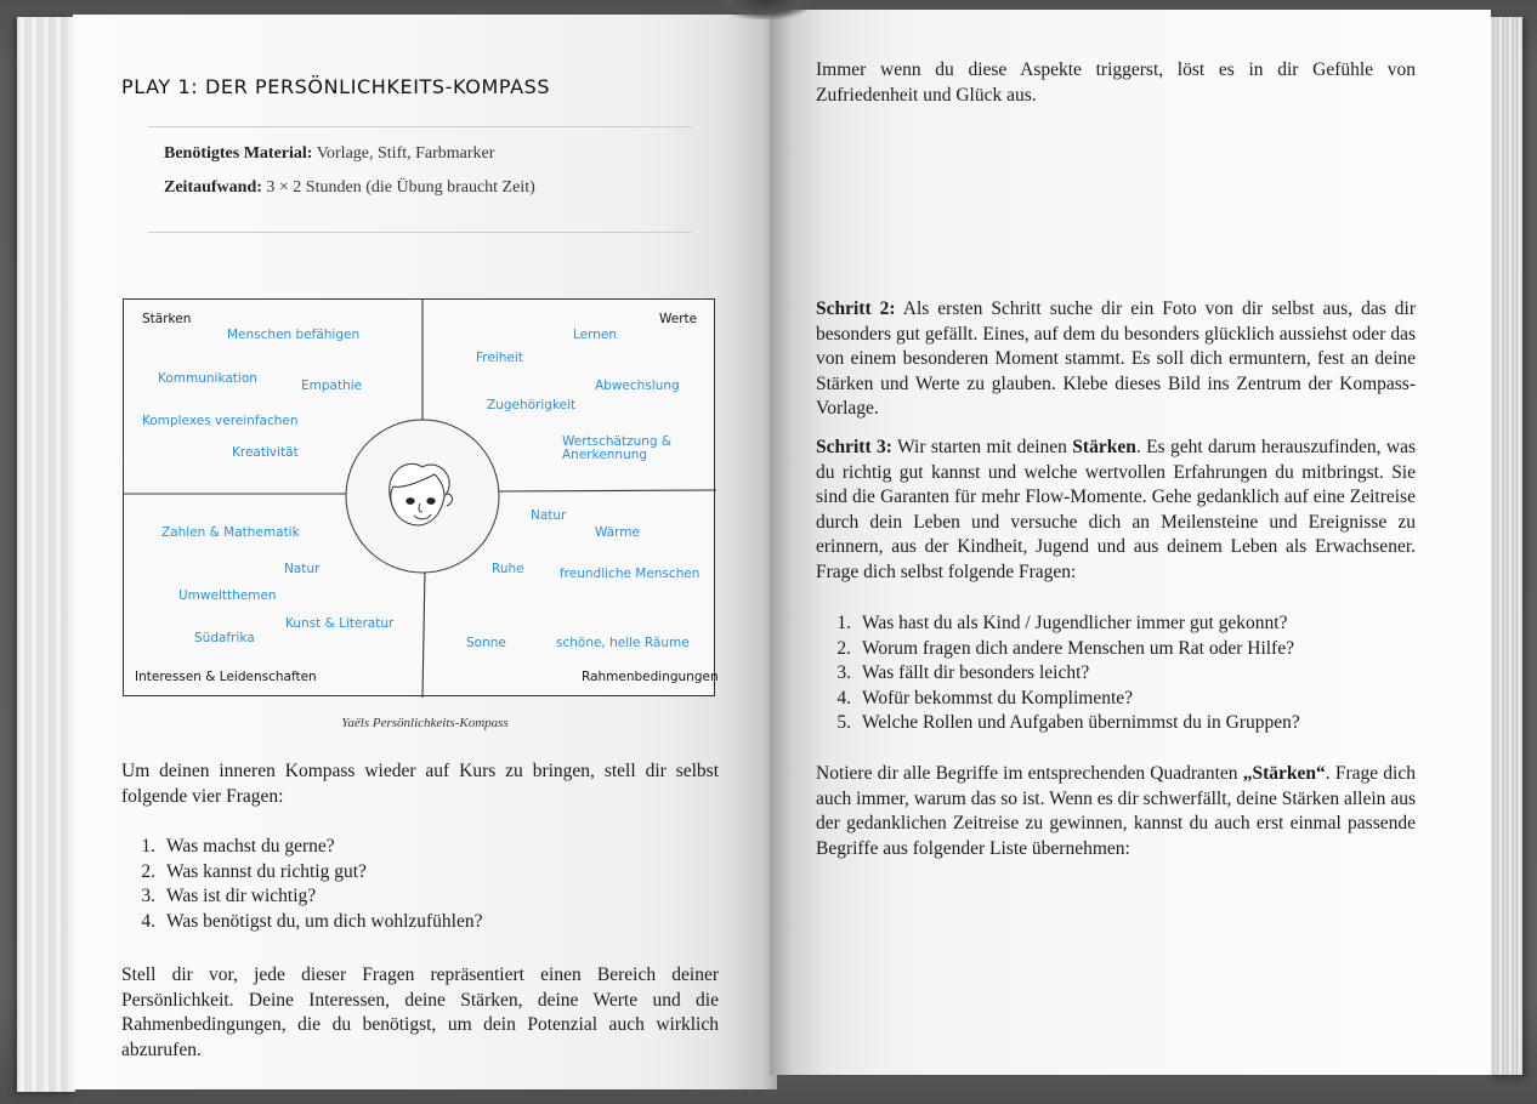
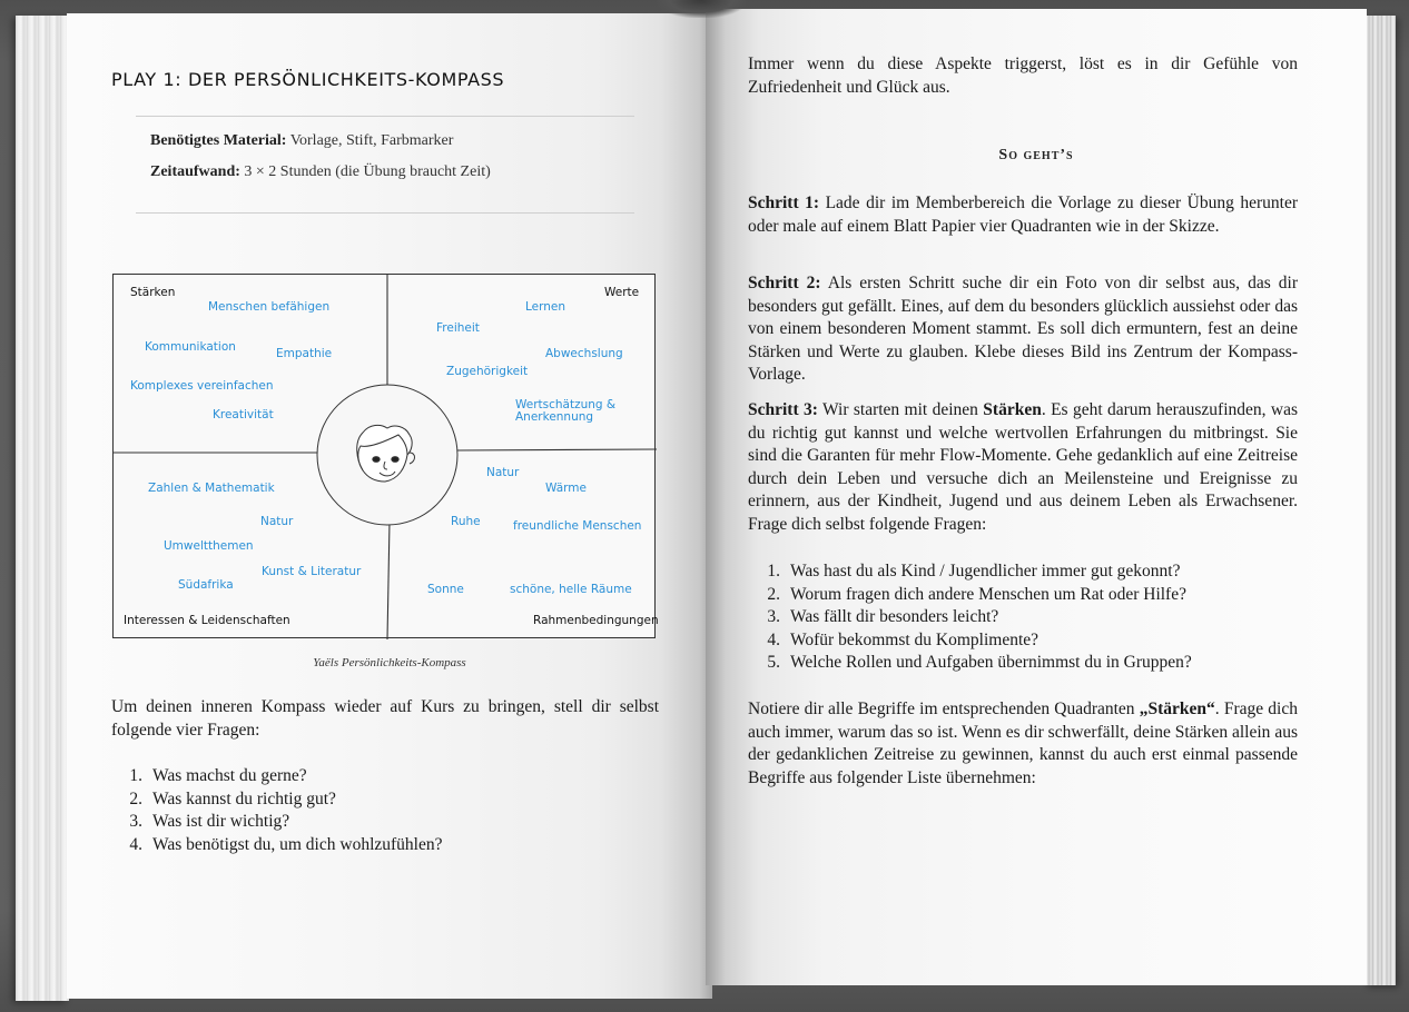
  PLAY 1: DER PERSÖNLICHKEITS-KOMPASS
  Benötigtes Material: Vorlage, Stift, Farbmarker
  Zeitaufwand: 3 × 2 Stunden (die Übung braucht Zeit)
  Stärken
  Menschen befähigen
  Kommunikation
  Empathie
  Komplexes vereinfachen
  Kreativität
  Werte
  Lernen
  Freiheit
  Abwechslung
  Zugehörigkeit
  Wertschätzung &
  Anerkennung
  Zahlen & Mathematik
  Natur
  Umweltthemen
  Kunst & Literatur
  Südafrika
  Interessen & Leidenschaften
  Natur
  Wärme
  Ruhe
  freundliche Menschen
  Sonne
  schöne, helle Räume
  Rahmenbedingungen
  Yaëls Persönlichkeits-Kompass
  Um deinen inneren Kompass wieder auf Kurs zu bringen, stell dir selbst folgende vier Fragen:
  1.
  Was machst du gerne?
  2.
  Was kannst du richtig gut?
  3.
  Was ist dir wichtig?
  4.
  Was benötigst du, um dich wohlzufühlen?
- Stell dir vor, jede dieser Fragen repräsentiert einen Bereich deiner Persönlichkeit. Deine Interessen, deine Stärken, deine Werte und die Rahmenbedingungen, die du benötigst, um dein Potenzial auch wirklich abzurufen.
  Immer wenn du diese Aspekte triggerst, löst es in dir Gefühle von Zufriedenheit und Glück aus.
+ So geht’s
+ Schritt 1: Lade dir im Memberbereich die Vorlage zu dieser Übung herunter oder male auf einem Blatt Papier vier Quadranten wie in der Skizze.
  Schritt 2: Als ersten Schritt suche dir ein Foto von dir selbst aus, das dir besonders gut gefällt. Eines, auf dem du besonders glücklich aussiehst oder das von einem besonderen Moment stammt. Es soll dich ermuntern, fest an deine Stärken und Werte zu glauben. Klebe dieses Bild ins Zentrum der Kompass-Vorlage.
  Schritt 3: Wir starten mit deinen Stärken. Es geht darum herauszufinden, was du richtig gut kannst und welche wertvollen Erfahrungen du mitbringst. Sie sind die Garanten für mehr Flow-Momente. Gehe gedanklich auf eine Zeitreise durch dein Leben und versuche dich an Meilensteine und Ereignisse zu erinnern, aus der Kindheit, Jugend und aus deinem Leben als Erwachsener. Frage dich selbst folgende Fragen:
  1.
  Was hast du als Kind / Jugendlicher immer gut gekonnt?
  2.
  Worum fragen dich andere Menschen um Rat oder Hilfe?
  3.
  Was fällt dir besonders leicht?
  4.
  Wofür bekommst du Komplimente?
  5.
  Welche Rollen und Aufgaben übernimmst du in Gruppen?
  Notiere dir alle Begriffe im entsprechenden Quadranten „Stärken“. Frage dich auch immer, warum das so ist. Wenn es dir schwerfällt, deine Stärken allein aus der gedanklichen Zeitreise zu gewinnen, kannst du auch erst einmal passende Begriffe aus folgender Liste übernehmen:
